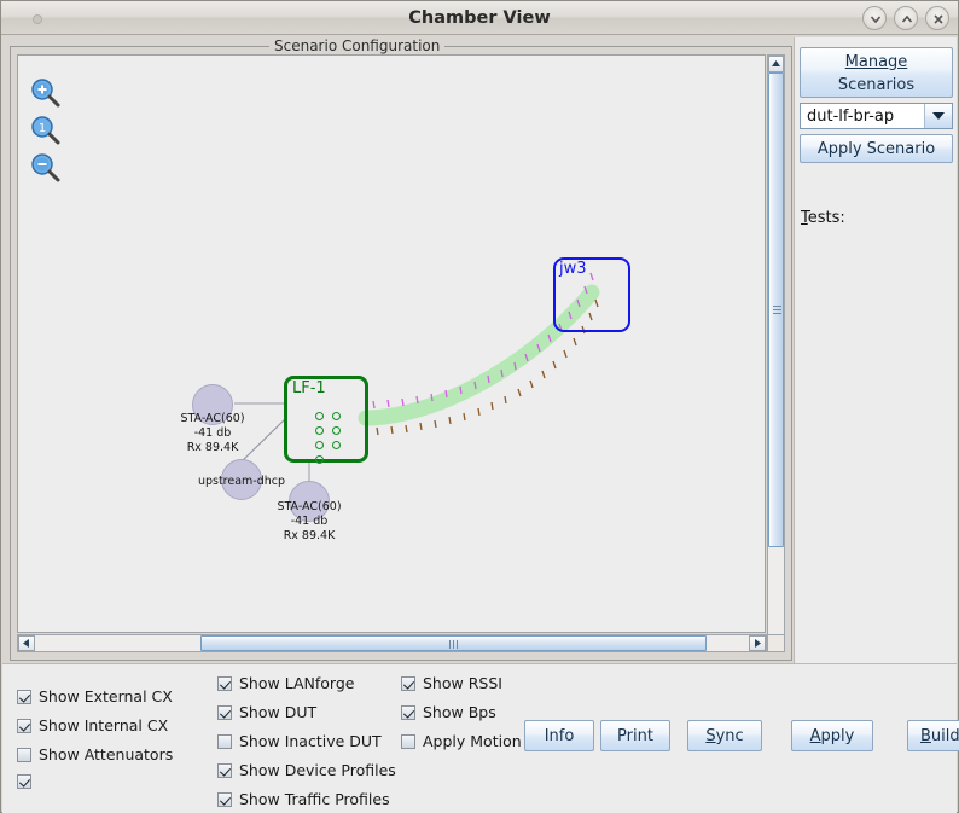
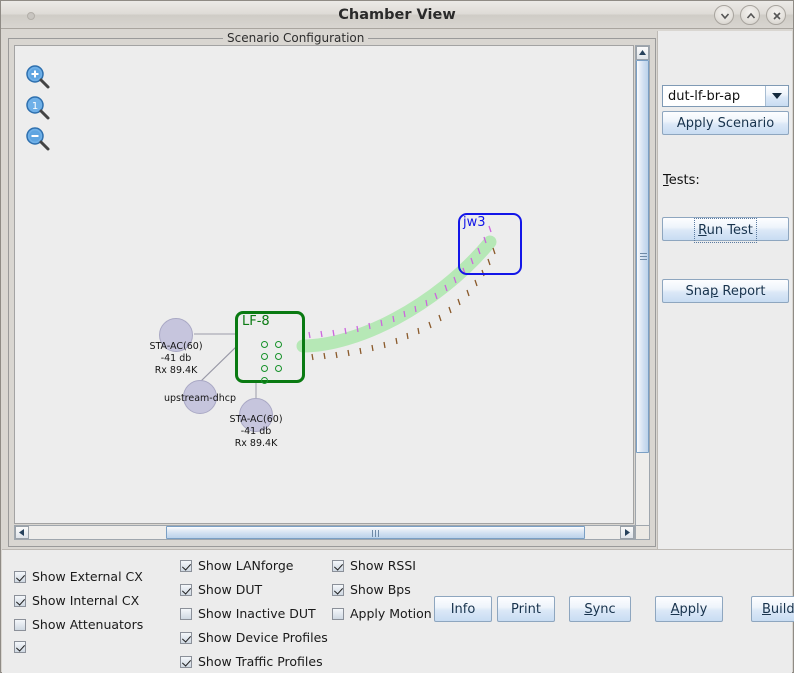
  Chamber View
  Scenario Configuration
  1
  STA-AC(60)
  -41 db
  Rx 89.4K
  upstream-dhcp
  STA-AC(60)
  -41 db
  Rx 89.4K
- LF-1
+ LF-8
  jw3
- Manage
- Scenarios
  dut-lf-br-ap
  Apply Scenario
  Tests:
+ Run Test
+ Snap Report
  Show External CX
  Show Internal CX
  Show Attenuators
  Show LANforge
  Show DUT
  Show Inactive DUT
  Show Device Profiles
  Show Traffic Profiles
  Show RSSI
  Show Bps
  Apply Motion
  Info
  Print
  Sync
  Apply
  Build
